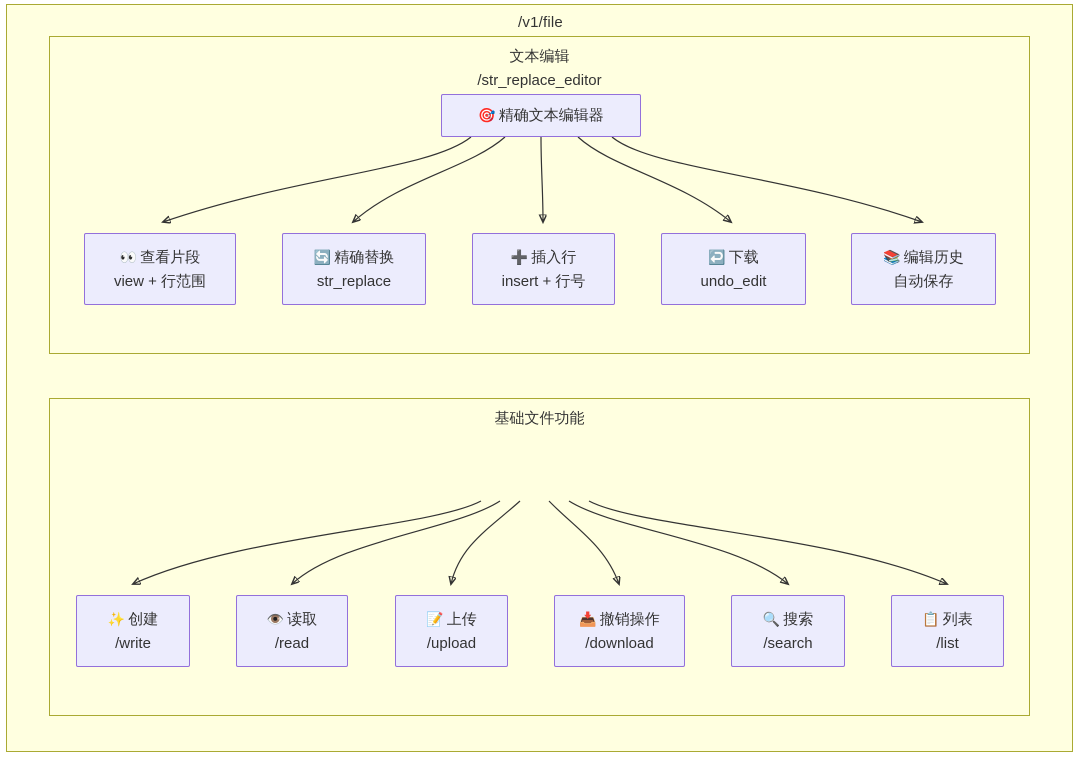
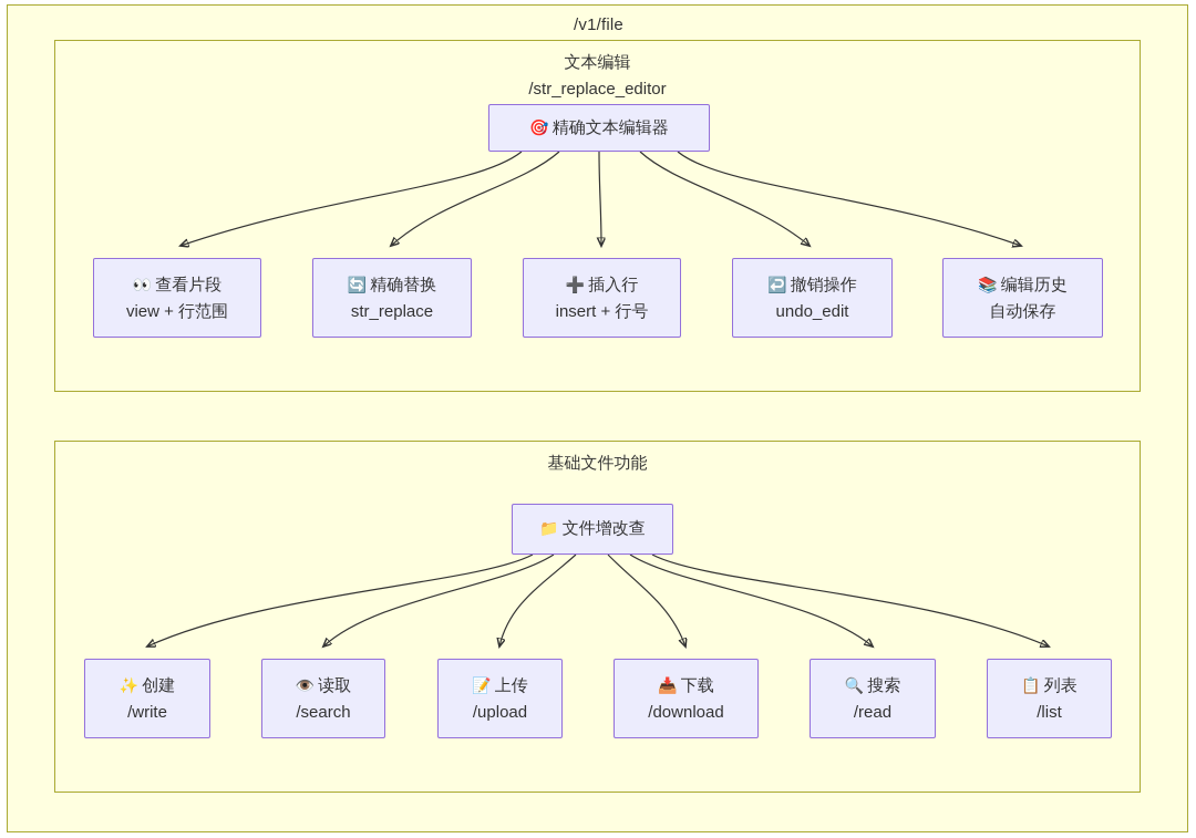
  /v1/file
  文本编辑
  /str_replace_editor
  基础文件功能
  🎯 精确文本编辑器
  👀 查看片段
  view + 行范围
  🔄 精确替换
  str_replace
  ➕ 插入行
  insert + 行号
- ↩️ 下载
+ ↩️ 撤销操作
  undo_edit
  📚 编辑历史
  自动保存
+ 📁 文件增改查
  ✨ 创建
  /write
  👁️ 读取
- /read
+ /search
  📝 上传
  /upload
- 📥 撤销操作
+ 📥 下载
  /download
  🔍 搜索
- /search
+ /read
  📋 列表
  /list
